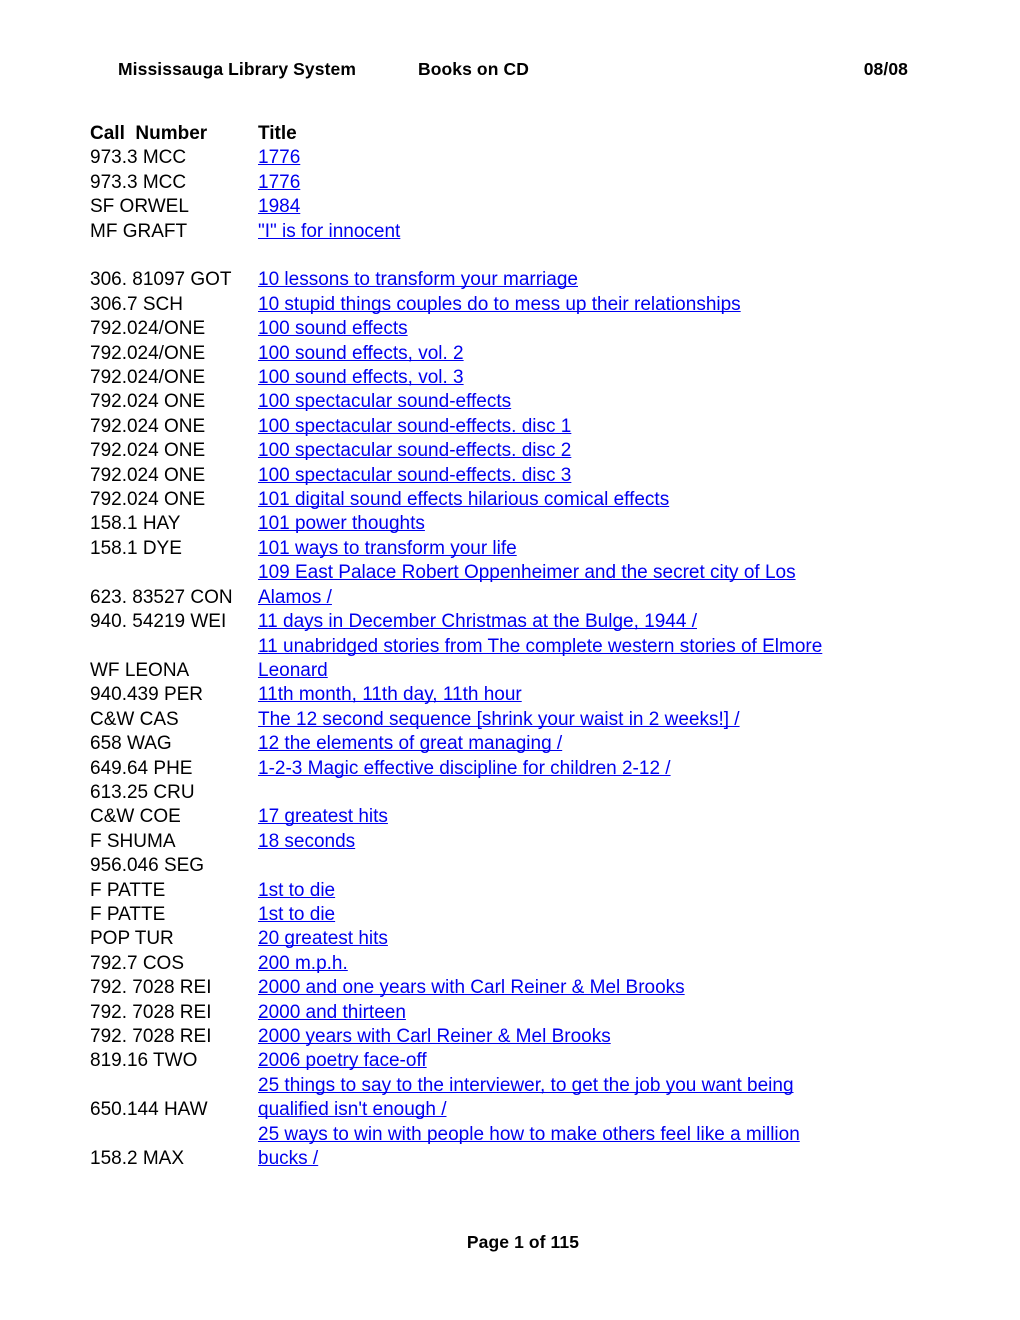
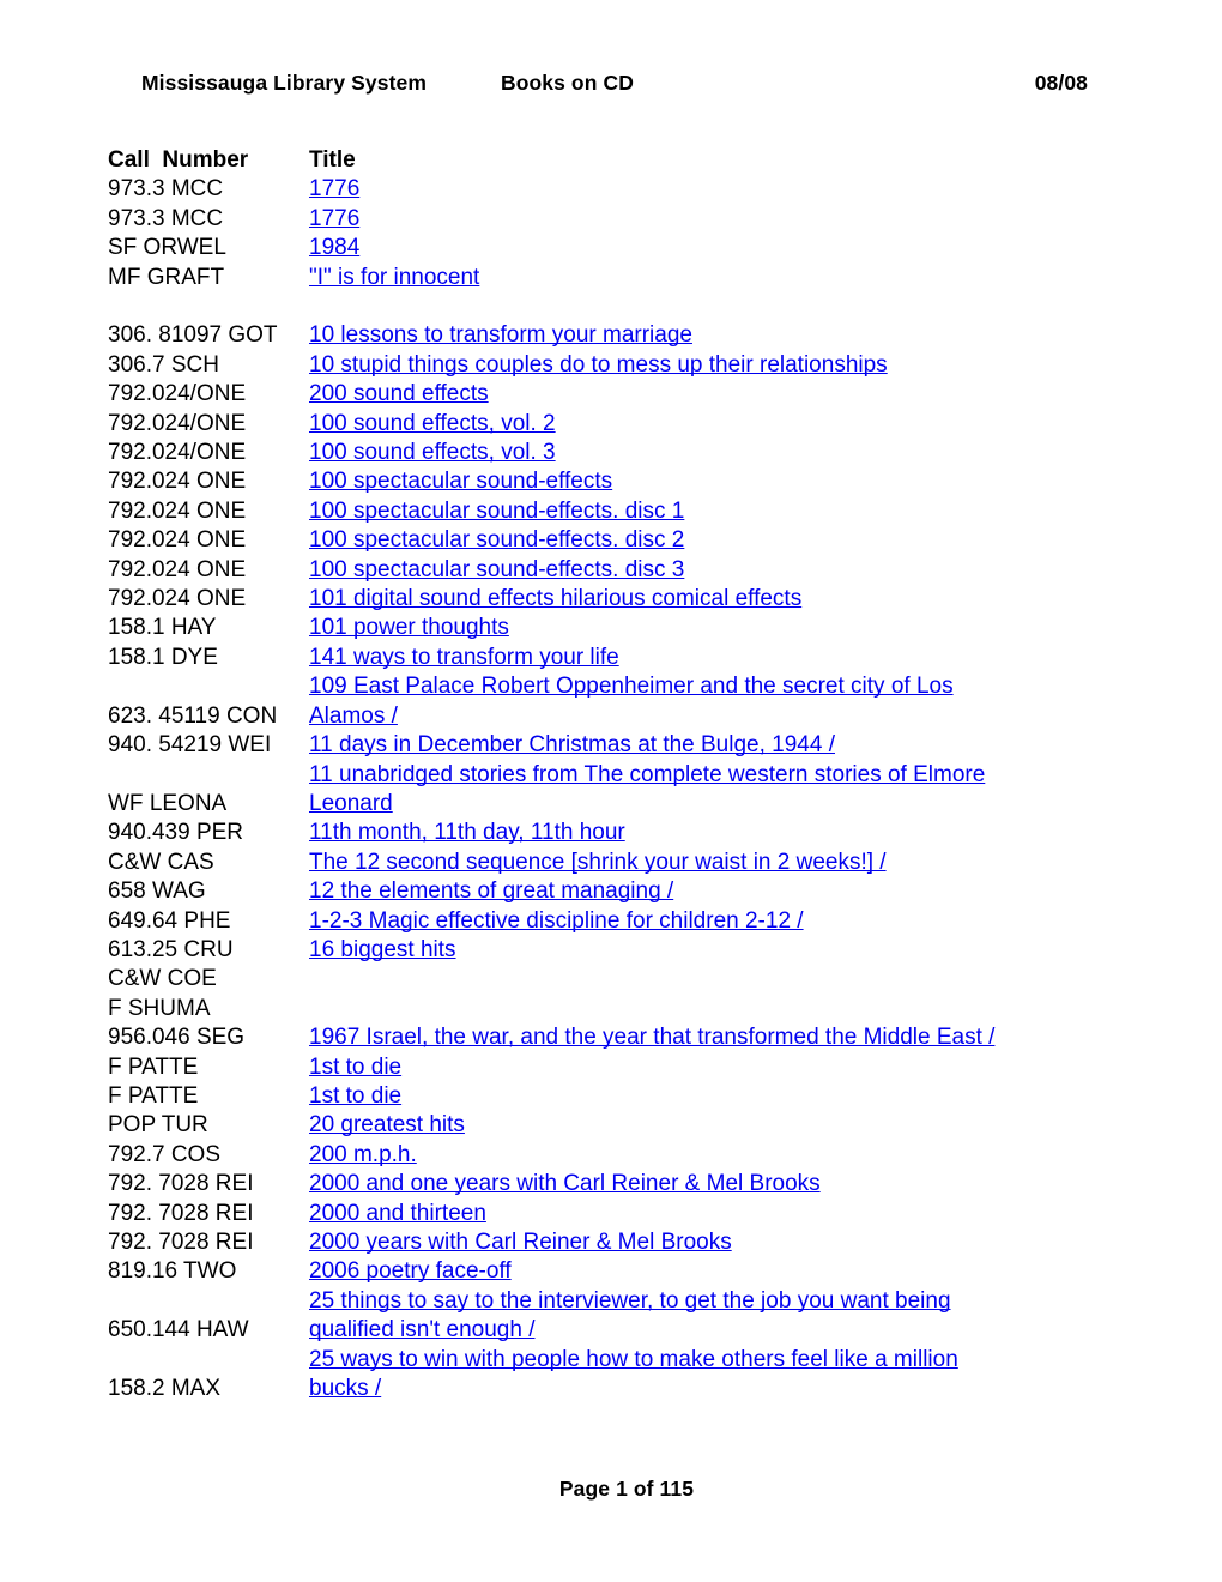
  Mississauga Library System Books on CD
  08/08
  Call Number
  Title
  973.3 MCC
  1776
  973.3 MCC
  1776
  SF ORWEL
  1984
  MF GRAFT
  "I" is for innocent
  306. 81097 GOT
  10 lessons to transform your marriage
  306.7 SCH
  10 stupid things couples do to mess up their relationships
  792.024/ONE
- 100 sound effects
+ 200 sound effects
  792.024/ONE
  100 sound effects, vol. 2
  792.024/ONE
  100 sound effects, vol. 3
  792.024 ONE
  100 spectacular sound-effects
  792.024 ONE
  100 spectacular sound-effects. disc 1
  792.024 ONE
  100 spectacular sound-effects. disc 2
  792.024 ONE
  100 spectacular sound-effects. disc 3
  792.024 ONE
  101 digital sound effects hilarious comical effects
  158.1 HAY
  101 power thoughts
  158.1 DYE
- 101 ways to transform your life
+ 141 ways to transform your life
- 623. 83527 CON
+ 623. 45119 CON
  109 East Palace Robert Oppenheimer and the secret city of Los Alamos /
  940. 54219 WEI
  11 days in December Christmas at the Bulge, 1944 /
  WF LEONA
  11 unabridged stories from The complete western stories of Elmore Leonard
  940.439 PER
  11th month, 11th day, 11th hour
  C&W CAS
  The 12 second sequence [shrink your waist in 2 weeks!] /
  658 WAG
  12 the elements of great managing /
  649.64 PHE
  1-2-3 Magic effective discipline for children 2-12 /
  613.25 CRU
+ 16 biggest hits
  C&W COE
- 17 greatest hits
  F SHUMA
- 18 seconds
  956.046 SEG
+ 1967 Israel, the war, and the year that transformed the Middle East /
  F PATTE
  1st to die
  F PATTE
  1st to die
  POP TUR
  20 greatest hits
  792.7 COS
  200 m.p.h.
  792. 7028 REI
  2000 and one years with Carl Reiner & Mel Brooks
  792. 7028 REI
  2000 and thirteen
  792. 7028 REI
  2000 years with Carl Reiner & Mel Brooks
  819.16 TWO
  2006 poetry face-off
  650.144 HAW
  25 things to say to the interviewer, to get the job you want being qualified isn't enough /
  158.2 MAX
  25 ways to win with people how to make others feel like a million bucks /
  Page 1 of 115
